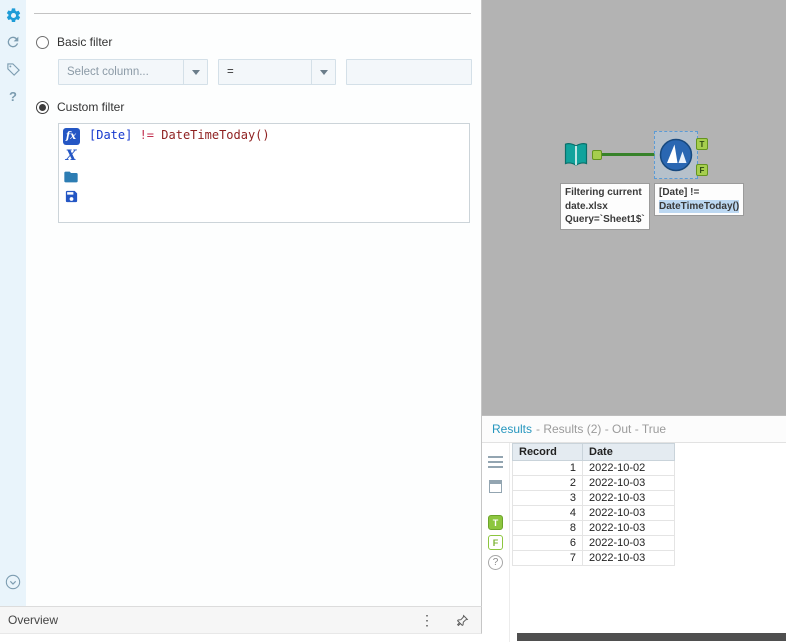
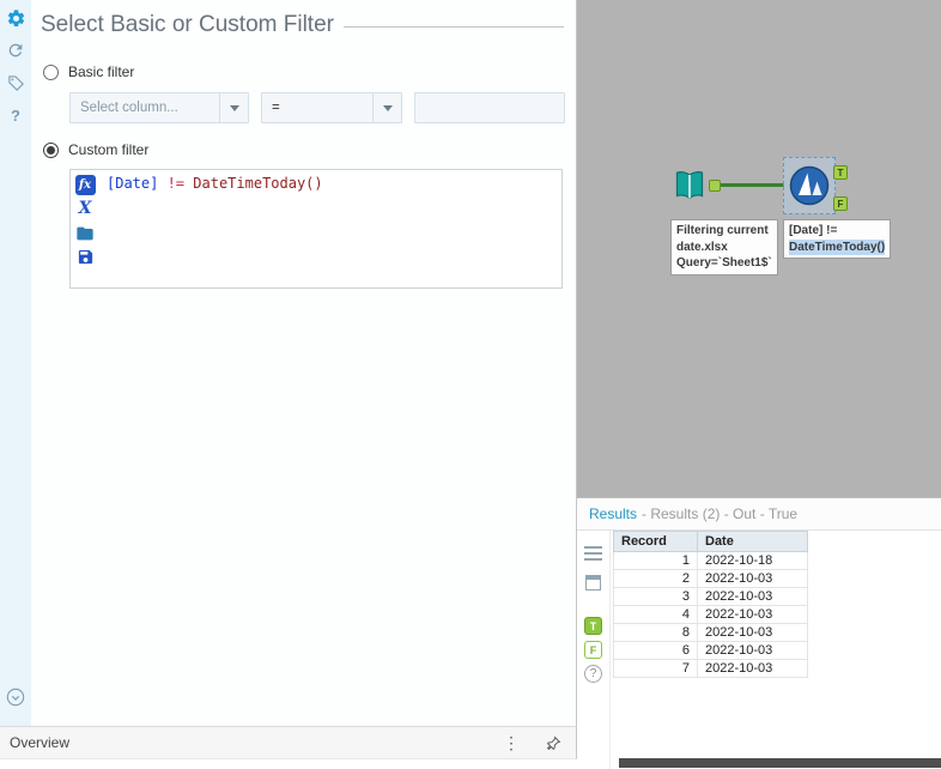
  ?
+ Select Basic or Custom Filter
  Basic filter
  Select column...
  =
  Custom filter
  fx
  X
  [Date] != DateTimeToday()
  Overview
  ⋮
  T
  F
  Filtering current
  date.xlsx
  Query=`Sheet1$`
  [Date] !=
  DateTimeToday()
  Results
  - Results (2) - Out - True
  T
  F
  ?
  Record	Date
- 1	2022-10-02
+ 1	2022-10-18
  2	2022-10-03
  3	2022-10-03
  4	2022-10-03
  8	2022-10-03
  6	2022-10-03
  7	2022-10-03
